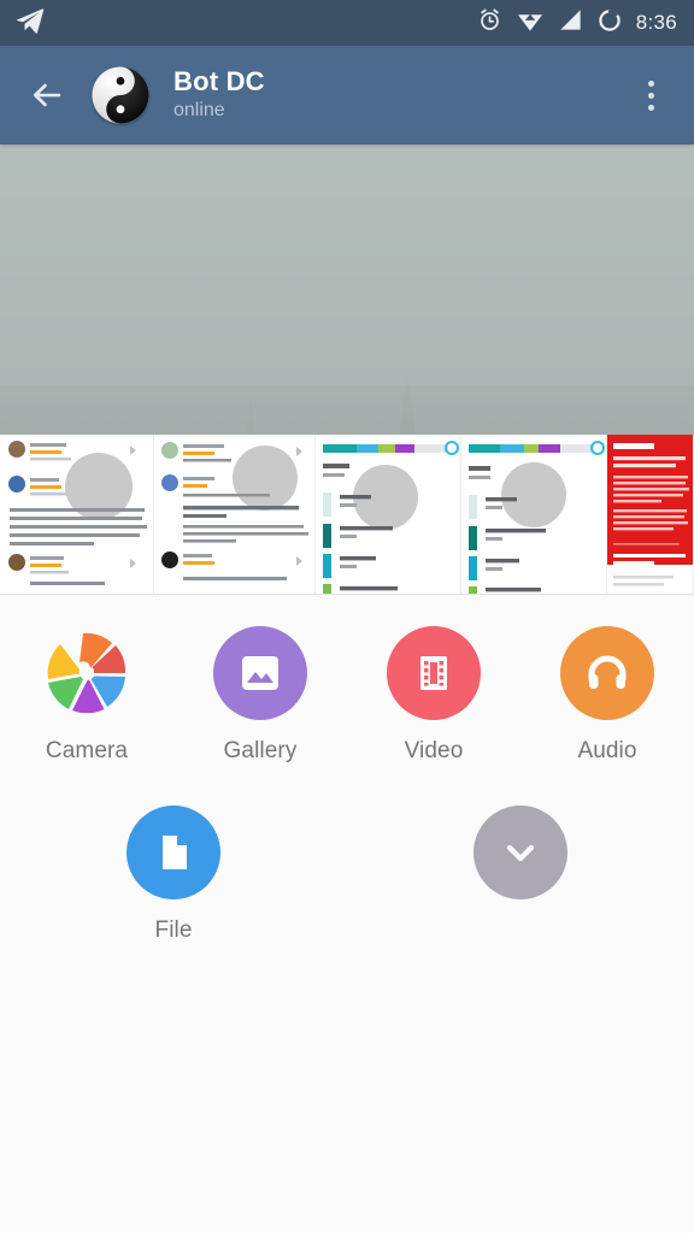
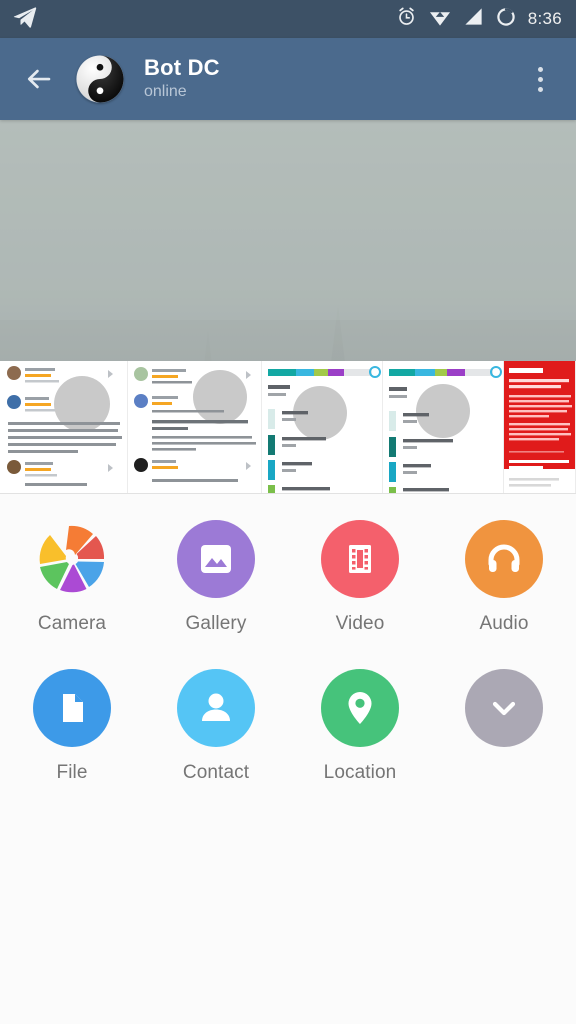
  8:36
  Bot DC
  online
  Camera
  Gallery
  Video
  Audio
  File
+ Contact
+ Location
